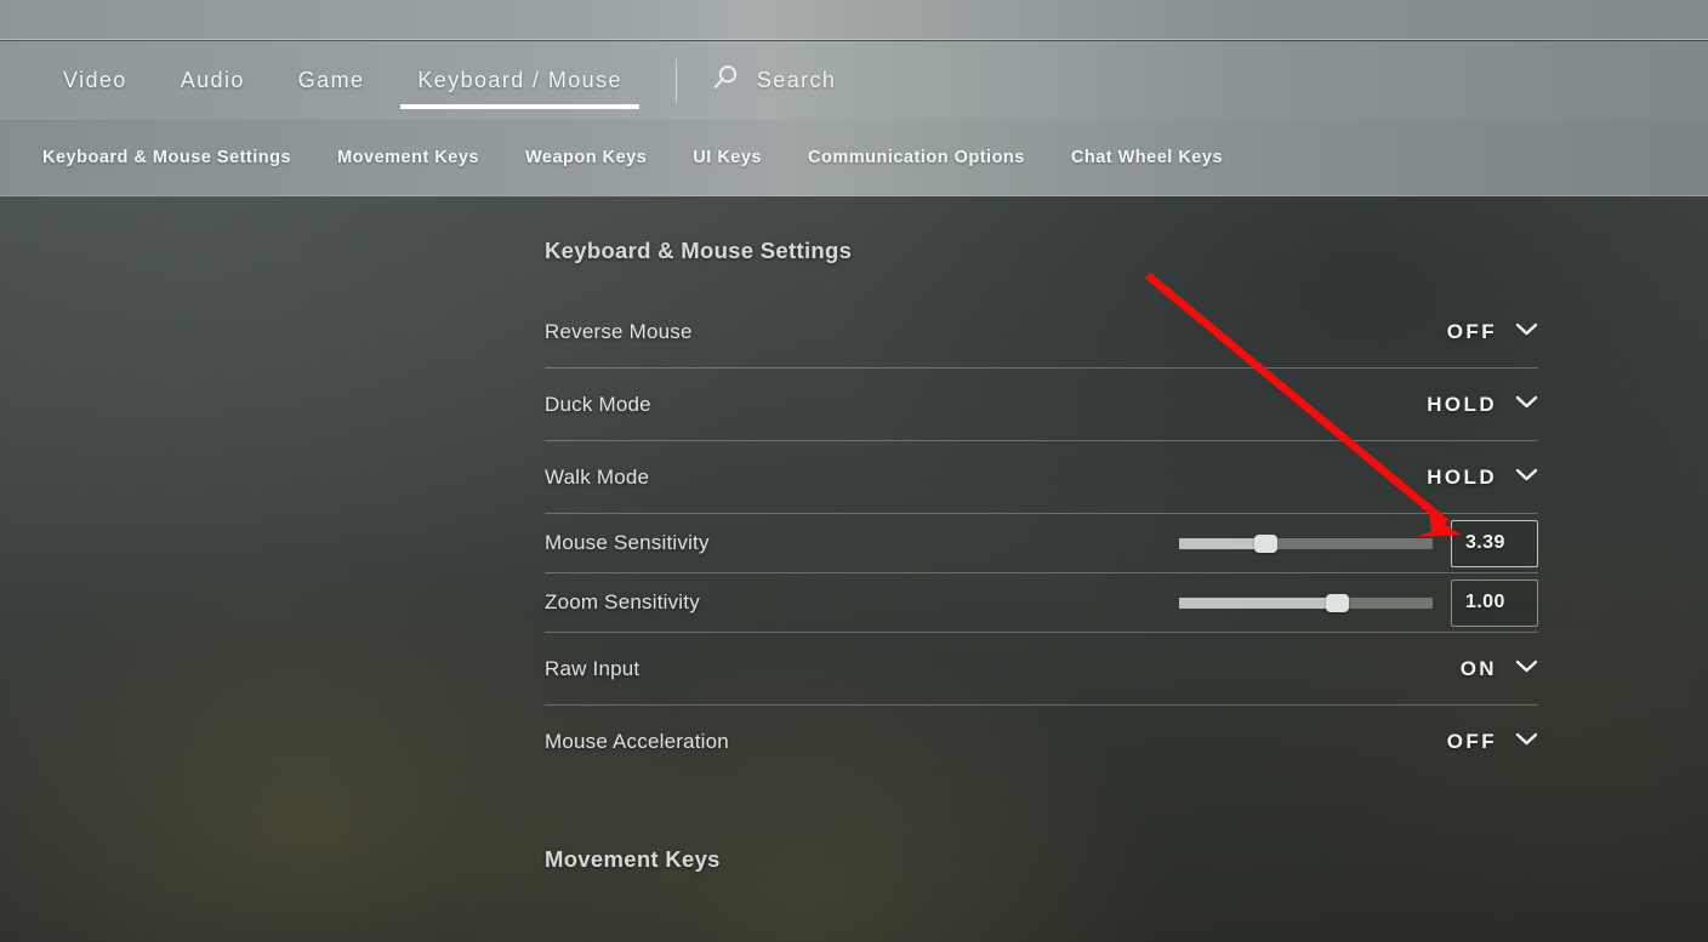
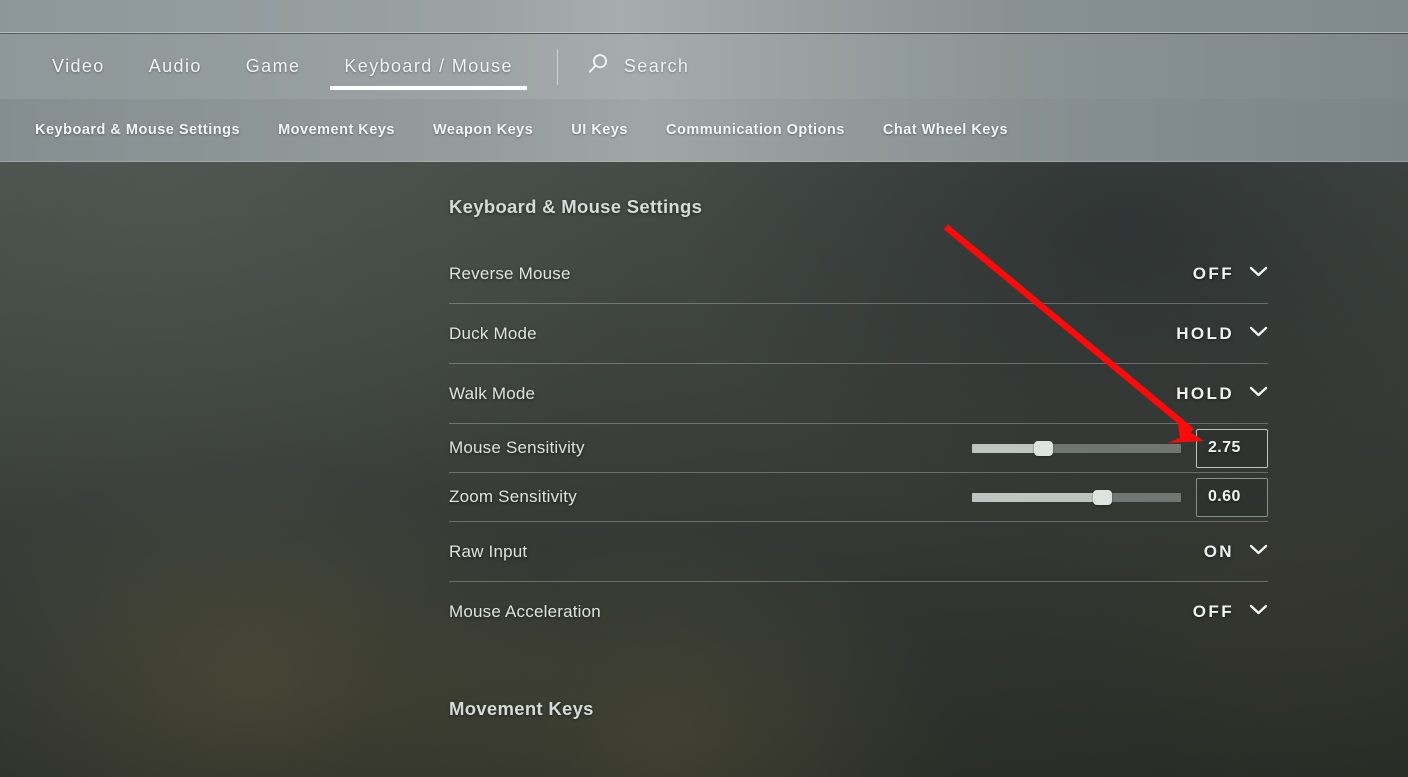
  Video
  Audio
  Game
  Keyboard / Mouse
  Search
  Keyboard & Mouse Settings
  Movement Keys
  Weapon Keys
  UI Keys
  Communication Options
  Chat Wheel Keys
  Keyboard & Mouse Settings
  Reverse Mouse
  OFF
  Duck Mode
  HOLD
  Walk Mode
  HOLD
  Mouse Sensitivity
- 3.39
+ 2.75
  Zoom Sensitivity
- 1.00
+ 0.60
  Raw Input
  ON
  Mouse Acceleration
  OFF
  Movement Keys
